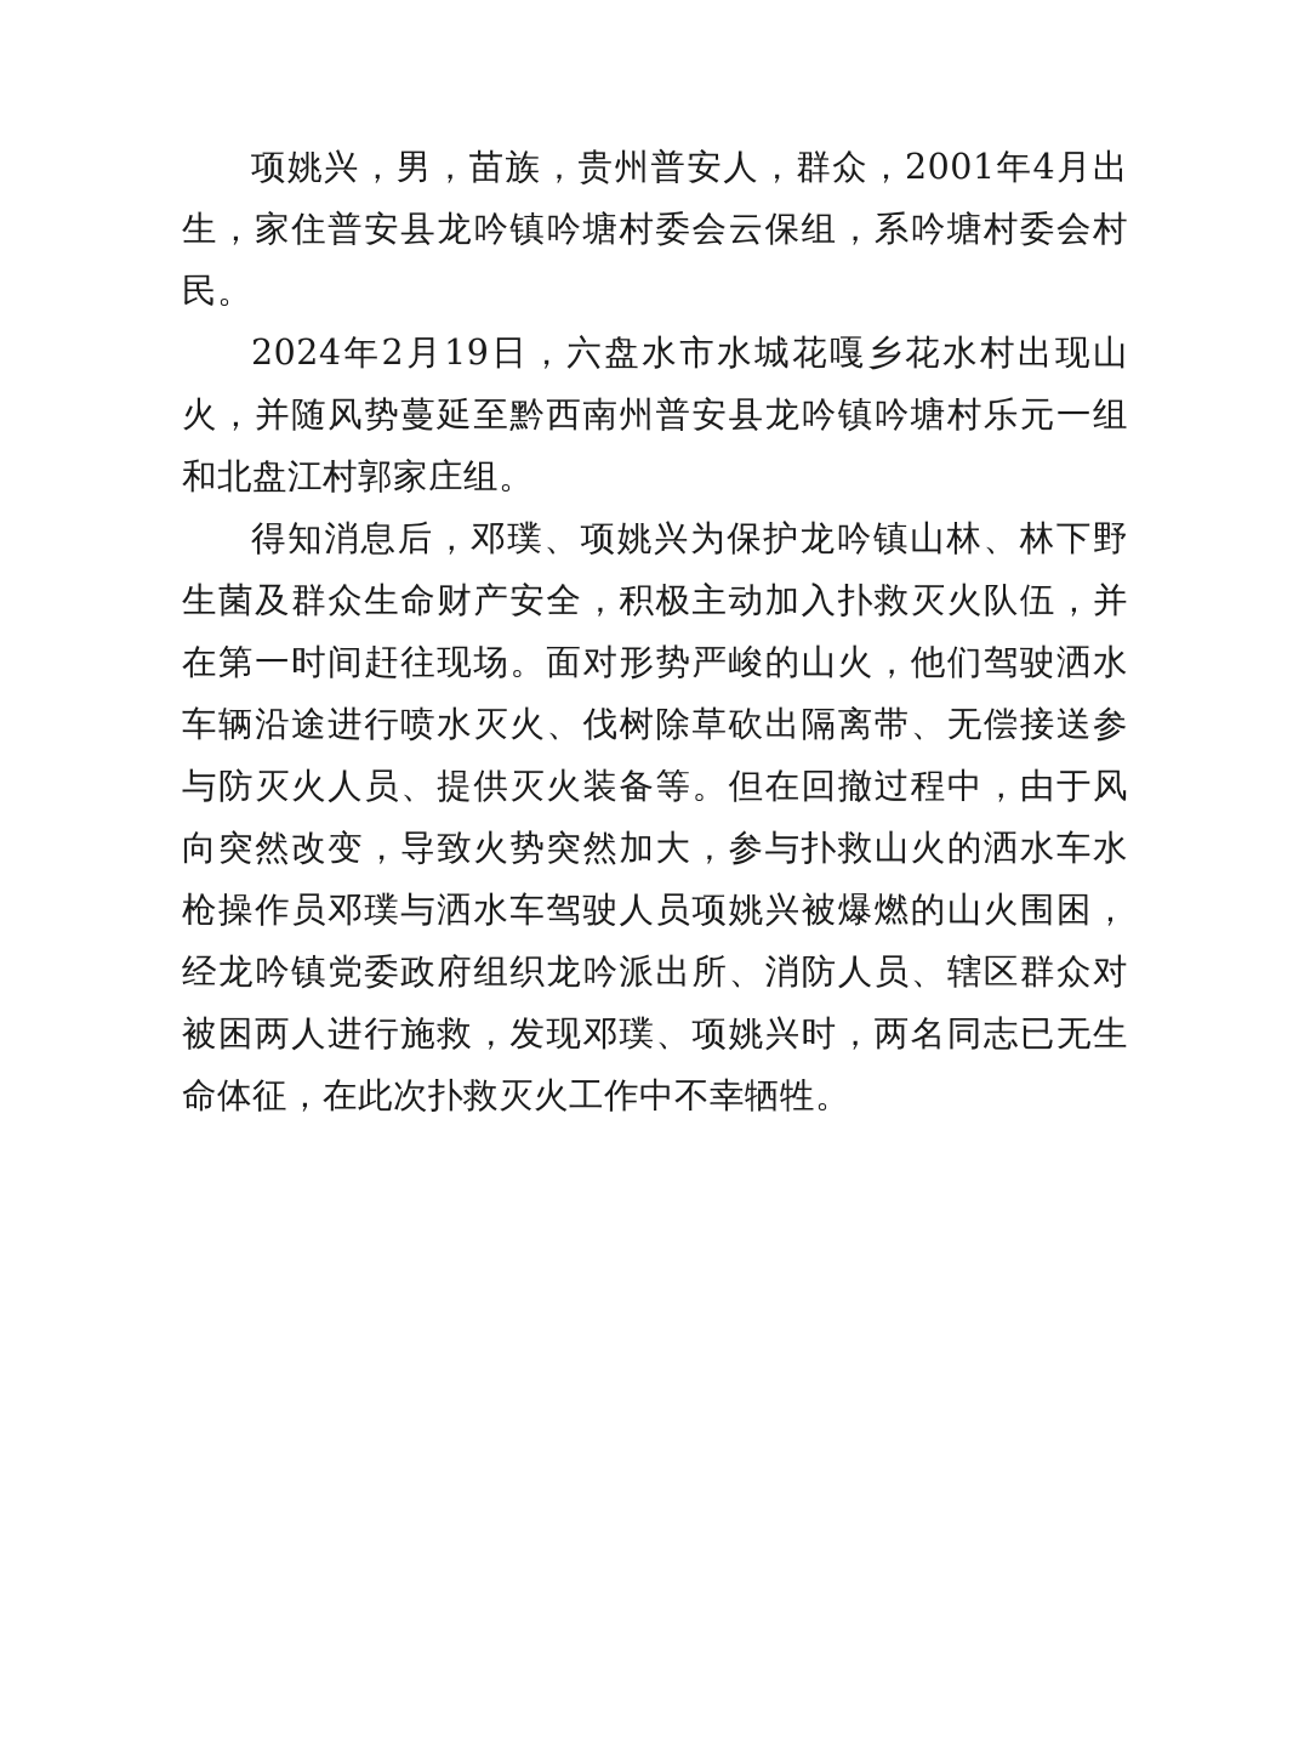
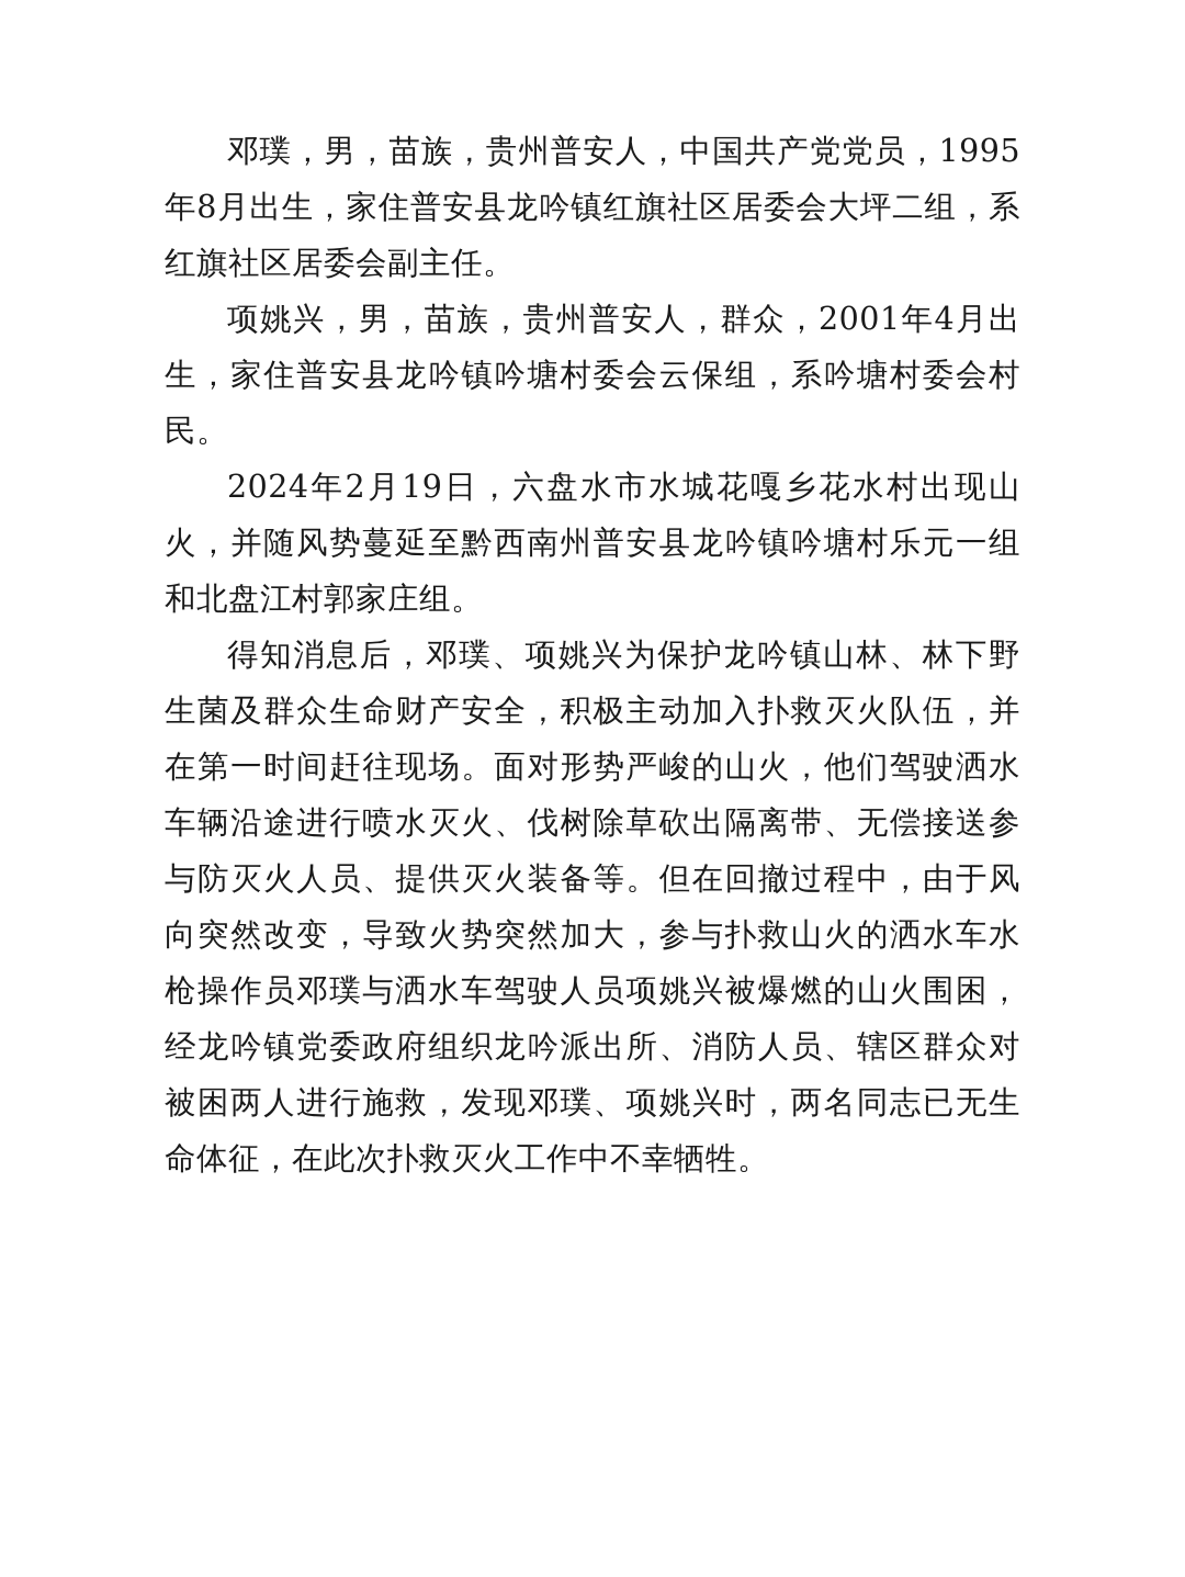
+ 邓璞，男，苗族，贵州普安人，中国共产党党员，1995年8月出生，家住普安县龙吟镇红旗社区居委会大坪二组，系红旗社区居委会副主任。
  项姚兴，男，苗族，贵州普安人，群众，2001年4月出生，家住普安县龙吟镇吟塘村委会云保组，系吟塘村委会村民。
  2024年2月19日，六盘水市水城花嘎乡花水村出现山火，并随风势蔓延至黔西南州普安县龙吟镇吟塘村乐元一组和北盘江村郭家庄组。
  得知消息后，邓璞、项姚兴为保护龙吟镇山林、林下野生菌及群众生命财产安全，积极主动加入扑救灭火队伍，并在第一时间赶往现场。面对形势严峻的山火，他们驾驶洒水车辆沿途进行喷水灭火、伐树除草砍出隔离带、无偿接送参与防灭火人员、提供灭火装备等。但在回撤过程中，由于风向突然改变，导致火势突然加大，参与扑救山火的洒水车水枪操作员邓璞与洒水车驾驶人员项姚兴被爆燃的山火围困，经龙吟镇党委政府组织龙吟派出所、消防人员、辖区群众对被困两人进行施救，发现邓璞、项姚兴时，两名同志已无生命体征，在此次扑救灭火工作中不幸牺牲。
